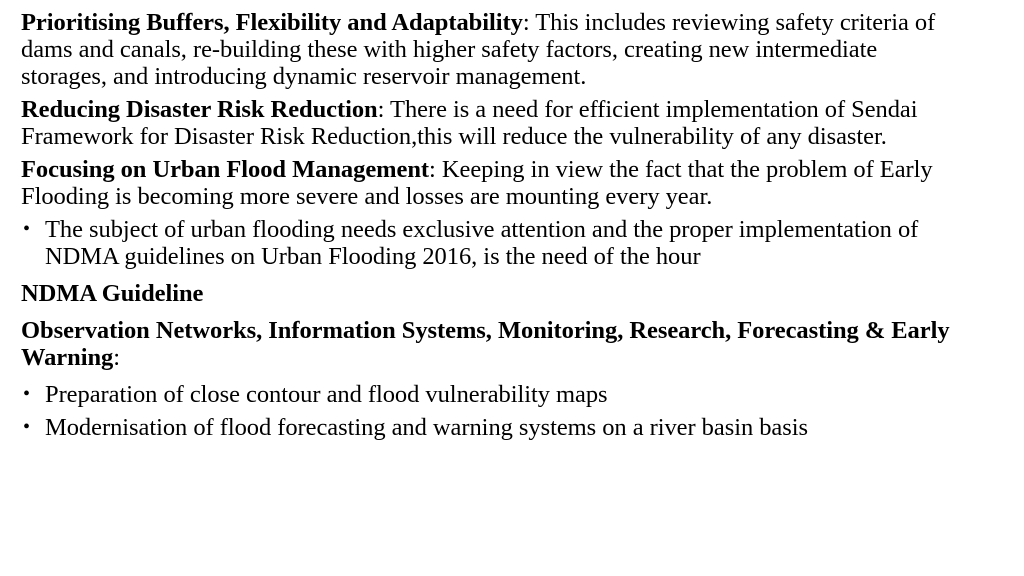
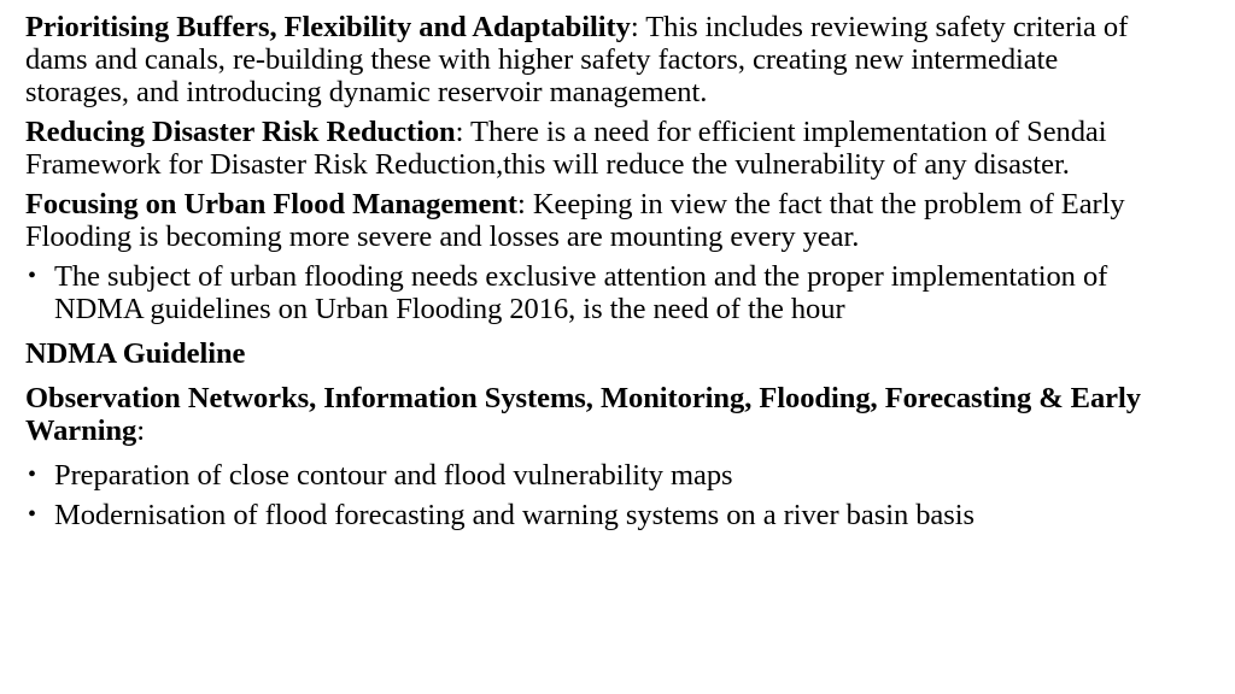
  Prioritising Buffers, Flexibility and Adaptability: This includes reviewing safety criteria of dams and canals, re-building these with higher safety factors, creating new intermediate storages, and introducing dynamic reservoir management.
  Reducing Disaster Risk Reduction: There is a need for efficient implementation of Sendai Framework for Disaster Risk Reduction,this will reduce the vulnerability of any disaster.
  Focusing on Urban Flood Management: Keeping in view the fact that the problem of Early Flooding is becoming more severe and losses are mounting every year.
  •
  The subject of urban flooding needs exclusive attention and the proper implementation of NDMA guidelines on Urban Flooding 2016, is the need of the hour
  NDMA Guideline
- Observation Networks, Information Systems, Monitoring, Research, Forecasting & Early Warning:
+ Observation Networks, Information Systems, Monitoring, Flooding, Forecasting & Early Warning:
  •
  Preparation of close contour and flood vulnerability maps
  •
  Modernisation of flood forecasting and warning systems on a river basin basis
